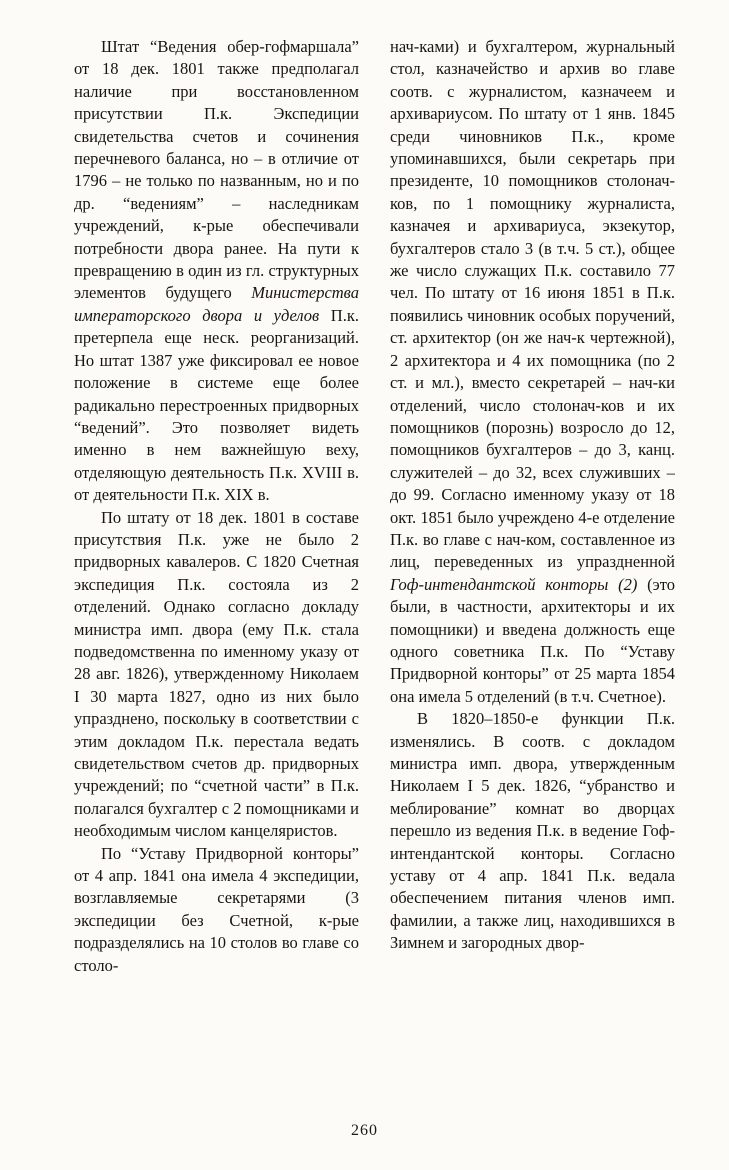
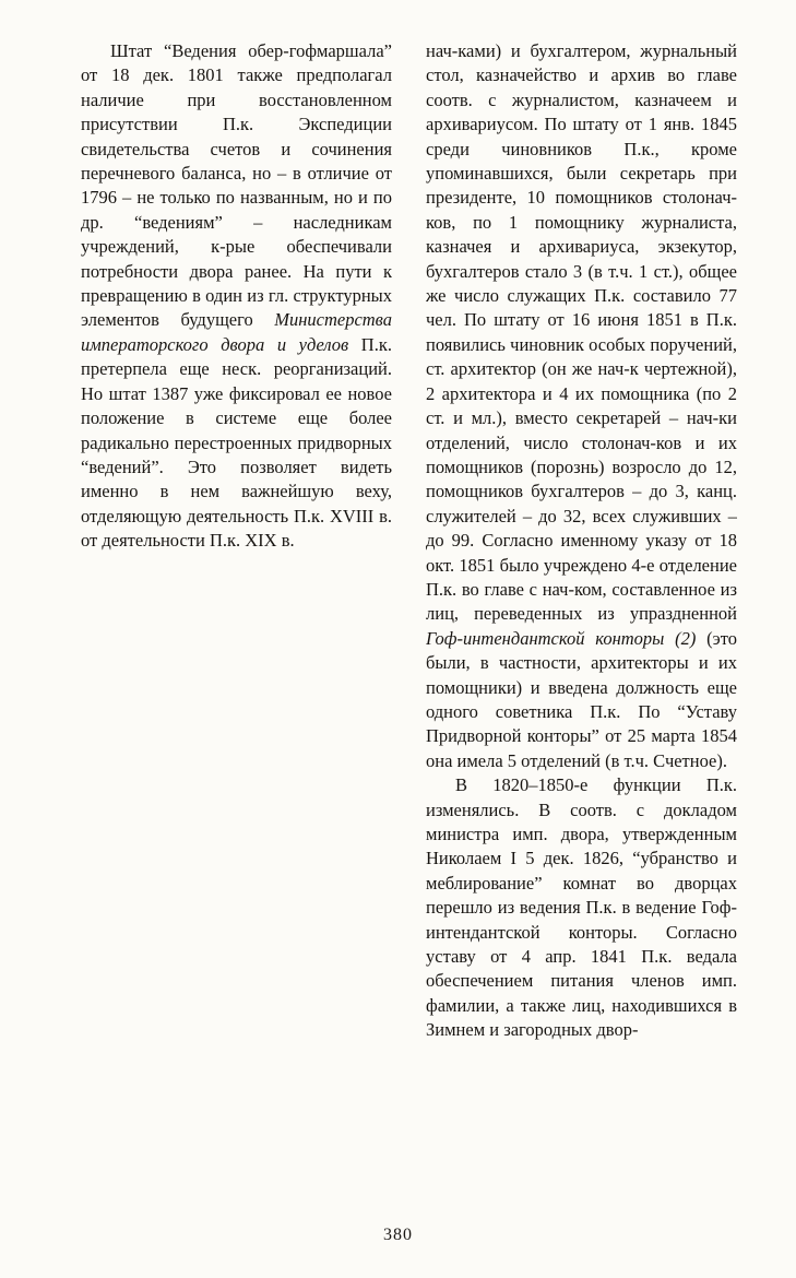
  Штат “Ведения обер-гофмаршала” от 18 дек. 1801 также предполагал наличие при восстановленном присутствии П.к. Экспедиции свидетельства счетов и сочинения перечневого баланса, но – в отличие от 1796 – не только по названным, но и по др. “ведениям” – наследникам учреждений, к-рые обеспечивали потребности двора ранее. На пути к превращению в один из гл. структурных элементов будущего Министерства императорского двора и уделов П.к. претерпела еще неск. реорганизаций. Но штат 1387 уже фиксировал ее новое положение в системе еще более радикально перестроенных придворных “ведений”. Это позволяет видеть именно в нем важнейшую веху, отделяющую деятельность П.к. XVIII в. от деятельности П.к. XIX в.
- По штату от 18 дек. 1801 в составе присутствия П.к. уже не было 2 придворных кавалеров. С 1820 Счетная экспедиция П.к. состояла из 2 отделений. Однако согласно докладу министра имп. двора (ему П.к. стала подведомственна по именному указу от 28 авг. 1826), утвержденному Николаем I 30 марта 1827, одно из них было упразднено, поскольку в соответствии с этим докладом П.к. перестала ведать свидетельством счетов др. придворных учреждений; по “счетной части” в П.к. полагался бухгалтер с 2 помощниками и необходимым числом канцеляристов.
- По “Уставу Придворной конторы” от 4 апр. 1841 она имела 4 экспедиции, возглавляемые секретарями (3 экспедиции без Счетной, к-рые подразделялись на 10 столов во главе со столо-
- нач-ками) и бухгалтером, журнальный стол, казначейство и архив во главе соотв. с журналистом, казначеем и архивариусом. По штату от 1 янв. 1845 среди чиновников П.к., кроме упоминавшихся, были секретарь при президенте, 10 помощников столонач-ков, по 1 помощнику журналиста, казначея и архивариуса, экзекутор, бухгалтеров стало 3 (в т.ч. 5 ст.), общее же число служащих П.к. составило 77 чел. По штату от 16 июня 1851 в П.к. появились чиновник особых поручений, ст. архитектор (он же нач-к чертежной), 2 архитектора и 4 их помощника (по 2 ст. и мл.), вместо секретарей – нач-ки отделений, число столонач-ков и их помощников (порознь) возросло до 12, помощников бухгалтеров – до 3, канц. служителей – до 32, всех служивших – до 99. Согласно именному указу от 18 окт. 1851 было учреждено 4-е отделение П.к. во главе с нач-ком, составленное из лиц, переведенных из упраздненной Гоф-интендантской конторы (2) (это были, в частности, архитекторы и их помощники) и введена должность еще одного советника П.к. По “Уставу Придворной конторы” от 25 марта 1854 она имела 5 отделений (в т.ч. Счетное).
+ нач-ками) и бухгалтером, журнальный стол, казначейство и архив во главе соотв. с журналистом, казначеем и архивариусом. По штату от 1 янв. 1845 среди чиновников П.к., кроме упоминавшихся, были секретарь при президенте, 10 помощников столонач-ков, по 1 помощнику журналиста, казначея и архивариуса, экзекутор, бухгалтеров стало 3 (в т.ч. 1 ст.), общее же число служащих П.к. составило 77 чел. По штату от 16 июня 1851 в П.к. появились чиновник особых поручений, ст. архитектор (он же нач-к чертежной), 2 архитектора и 4 их помощника (по 2 ст. и мл.), вместо секретарей – нач-ки отделений, число столонач-ков и их помощников (порознь) возросло до 12, помощников бухгалтеров – до 3, канц. служителей – до 32, всех служивших – до 99. Согласно именному указу от 18 окт. 1851 было учреждено 4-е отделение П.к. во главе с нач-ком, составленное из лиц, переведенных из упраздненной Гоф-интендантской конторы (2) (это были, в частности, архитекторы и их помощники) и введена должность еще одного советника П.к. По “Уставу Придворной конторы” от 25 марта 1854 она имела 5 отделений (в т.ч. Счетное).
  В 1820–1850-е функции П.к. изменялись. В соотв. с докладом министра имп. двора, утвержденным Николаем I 5 дек. 1826, “убранство и меблирование” комнат во дворцах перешло из ведения П.к. в ведение Гоф-интендантской конторы. Согласно уставу от 4 апр. 1841 П.к. ведала обеспечением питания членов имп. фамилии, а также лиц, находившихся в Зимнем и загородных двор-
- 260
+ 380
